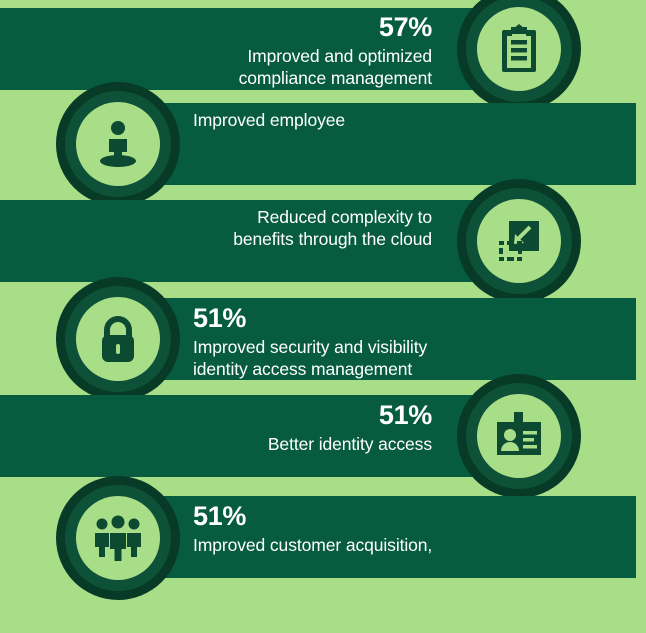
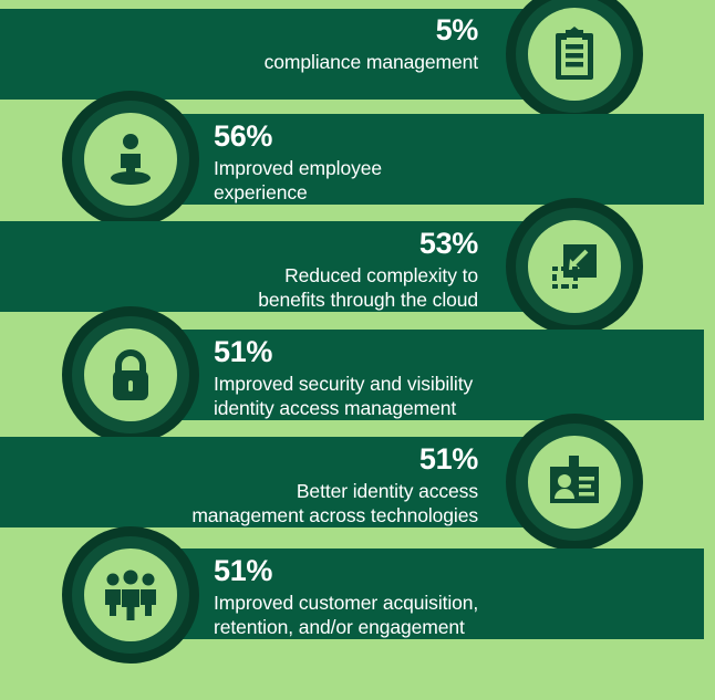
- 57%
+ 5%
- Improved and optimized
  compliance management
+ 56%
  Improved employee
+ experience
+ 53%
  Reduced complexity to
  benefits through the cloud
  51%
  Improved security and visibility
  identity access management
  51%
  Better identity access
+ management across technologies
  51%
  Improved customer acquisition,
+ retention, and/or engagement
